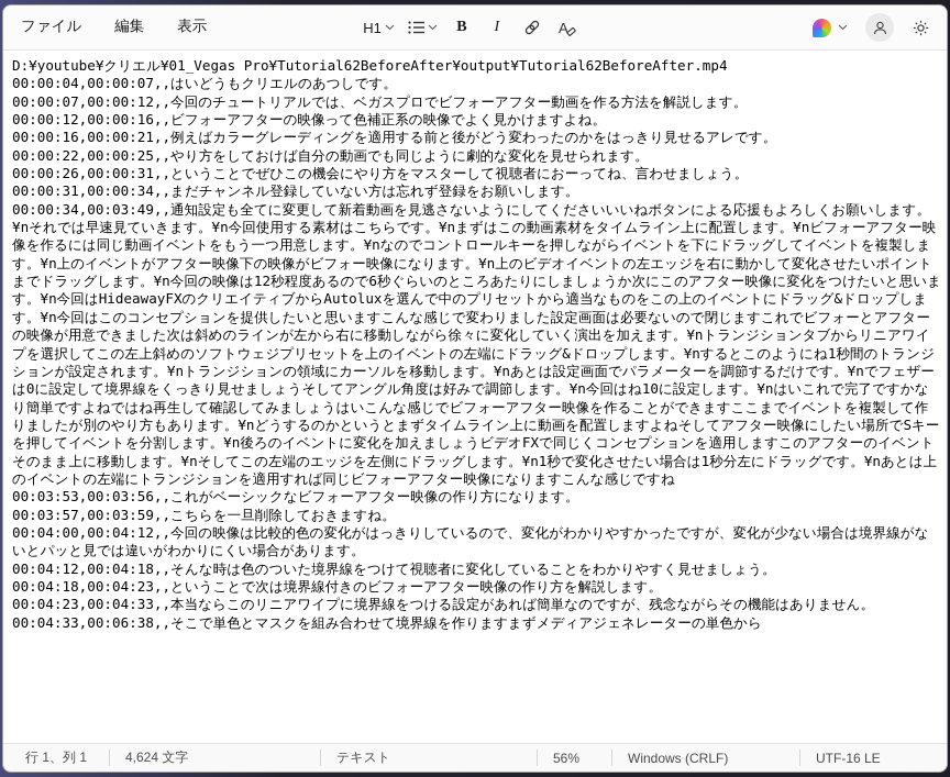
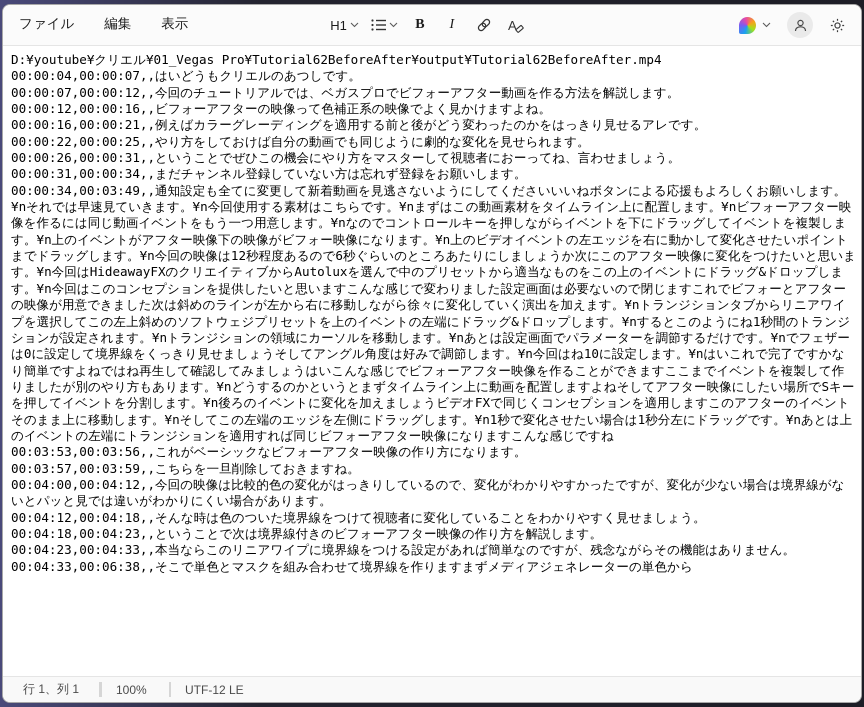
  ファイル
  編集
  表示
  H1
  B
  I
  A
  D:¥youtube¥クリエル¥01_Vegas Pro¥Tutorial62BeforeAfter¥output¥Tutorial62BeforeAfter.mp4
  00:00:04,00:00:07,,はいどうもクリエルのあつしです。
  00:00:07,00:00:12,,今回のチュートリアルでは、ベガスプロでビフォーアフター動画を作る方法を解説します。
  00:00:12,00:00:16,,ビフォーアフターの映像って色補正系の映像でよく見かけますよね。
  00:00:16,00:00:21,,例えばカラーグレーディングを適用する前と後がどう変わったのかをはっきり見せるアレです。
  00:00:22,00:00:25,,やり方をしておけば自分の動画でも同じように劇的な変化を見せられます。
  00:00:26,00:00:31,,ということでぜひこの機会にやり方をマスターして視聴者におーってね、言わせましょう。
  00:00:31,00:00:34,,まだチャンネル登録していない方は忘れず登録をお願いします。
  00:00:34,00:03:49,,通知設定も全てに変更して新着動画を見逃さないようにしてくださいいいねボタンによる応援もよろしくお願いします。¥nそれでは早速見ていきます。¥n今回使用する素材はこちらです。¥nまずはこの動画素材をタイムライン上に配置します。¥nビフォーアフター映像を作るには同じ動画イベントをもう一つ用意します。¥nなのでコントロールキーを押しながらイベントを下にドラッグしてイベントを複製します。¥n上のイベントがアフター映像下の映像がビフォー映像になります。¥n上のビデオイベントの左エッジを右に動かして変化させたいポイントまでドラッグします。¥n今回の映像は12秒程度あるので6秒ぐらいのところあたりにしましょうか次にこのアフター映像に変化をつけたいと思います。¥n今回はHideawayFXのクリエイティブからAutoluxを選んで中のプリセットから適当なものをこの上のイベントにドラッグ&ドロップします。¥n今回はこのコンセプションを提供したいと思いますこんな感じで変わりました設定画面は必要ないので閉じますこれでビフォーとアフターの映像が用意できました次は斜めのラインが左から右に移動しながら徐々に変化していく演出を加えます。¥nトランジションタブからリニアワイプを選択してこの左上斜めのソフトウェジプリセットを上のイベントの左端にドラッグ&ドロップします。¥nするとこのようにね1秒間のトランジションが設定されます。¥nトランジションの領域にカーソルを移動します。¥nあとは設定画面でパラメーターを調節するだけです。¥nでフェザーは0に設定して境界線をくっきり見せましょうそしてアングル角度は好みで調節します。¥n今回はね10に設定します。¥nはいこれで完了ですかなり簡単ですよねではね再生して確認してみましょうはいこんな感じでビフォーアフター映像を作ることができますここまでイベントを複製して作りましたが別のやり方もあります。¥nどうするのかというとまずタイムライン上に動画を配置しますよねそしてアフター映像にしたい場所でSキーを押してイベントを分割します。¥n後ろのイベントに変化を加えましょうビデオFXで同じくコンセプションを適用しますこのアフターのイベントそのまま上に移動します。¥nそしてこの左端のエッジを左側にドラッグします。¥n1秒で変化させたい場合は1秒分左にドラッグです。¥nあとは上のイベントの左端にトランジションを適用すれば同じビフォーアフター映像になりますこんな感じですね
  00:03:53,00:03:56,,これがベーシックなビフォーアフター映像の作り方になります。
  00:03:57,00:03:59,,こちらを一旦削除しておきますね。
  00:04:00,00:04:12,,今回の映像は比較的色の変化がはっきりしているので、変化がわかりやすかったですが、変化が少ない場合は境界線がないとパッと見では違いがわかりにくい場合があります。
  00:04:12,00:04:18,,そんな時は色のついた境界線をつけて視聴者に変化していることをわかりやすく見せましょう。
  00:04:18,00:04:23,,ということで次は境界線付きのビフォーアフター映像の作り方を解説します。
  00:04:23,00:04:33,,本当ならこのリニアワイプに境界線をつける設定があれば簡単なのですが、残念ながらその機能はありません。
  00:04:33,00:06:38,,そこで単色とマスクを組み合わせて境界線を作りますまずメディアジェネレーターの単色から
  行 1、列 1
- 4,624 文字
- テキスト
- 56%
+ 100%
- Windows (CRLF)
- UTF-16 LE
+ UTF-12 LE
